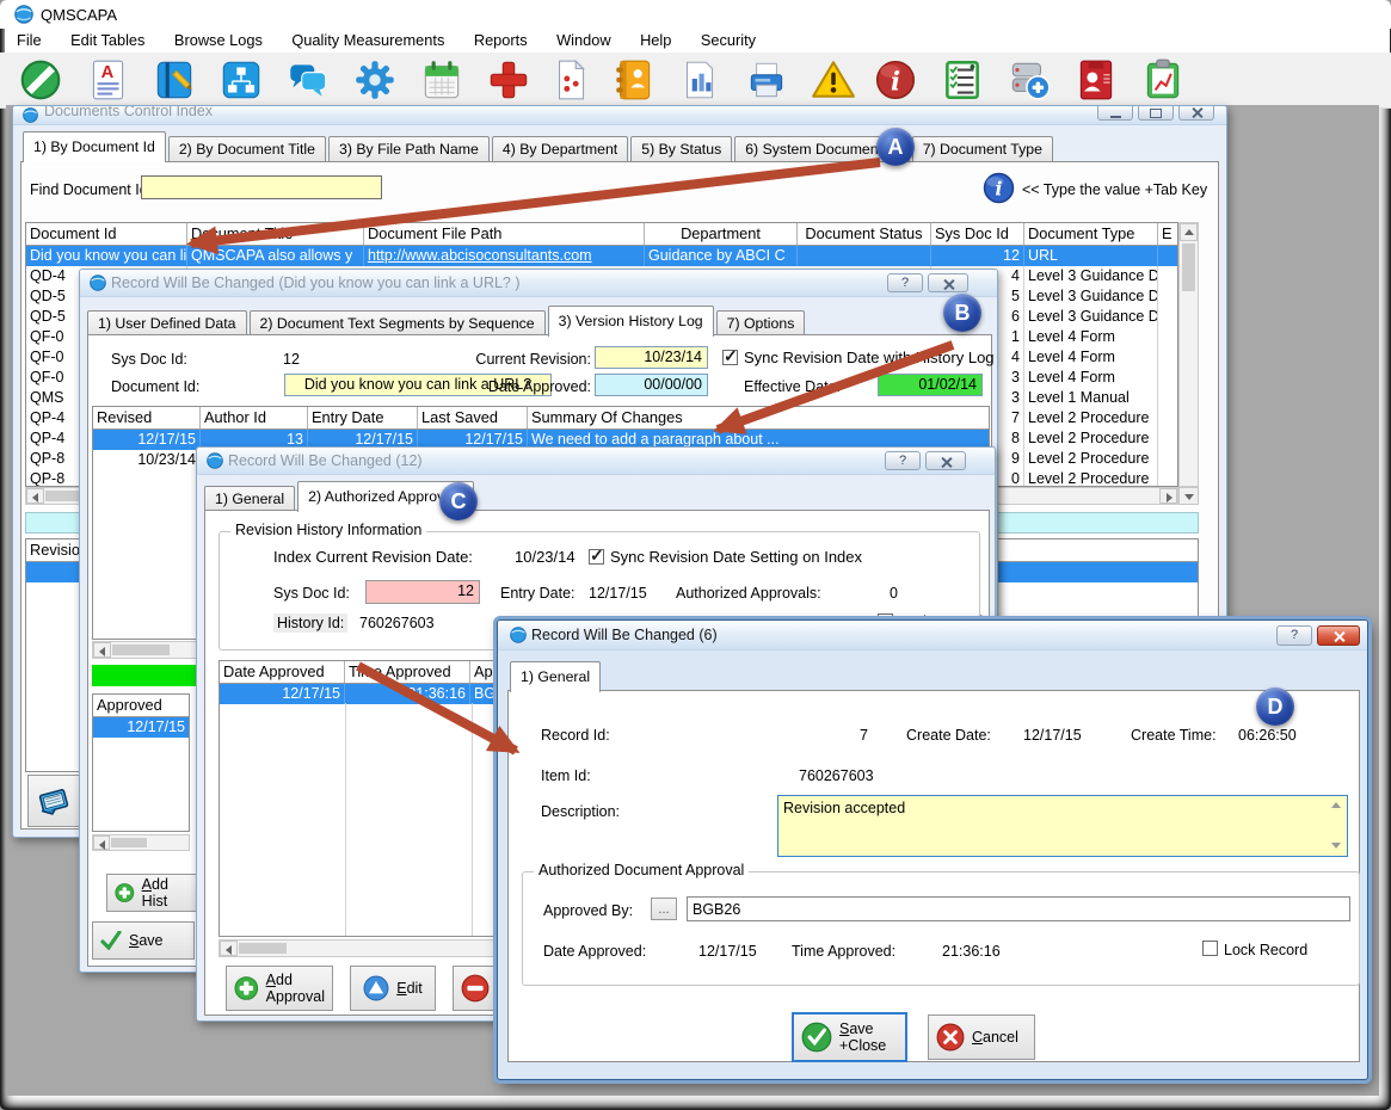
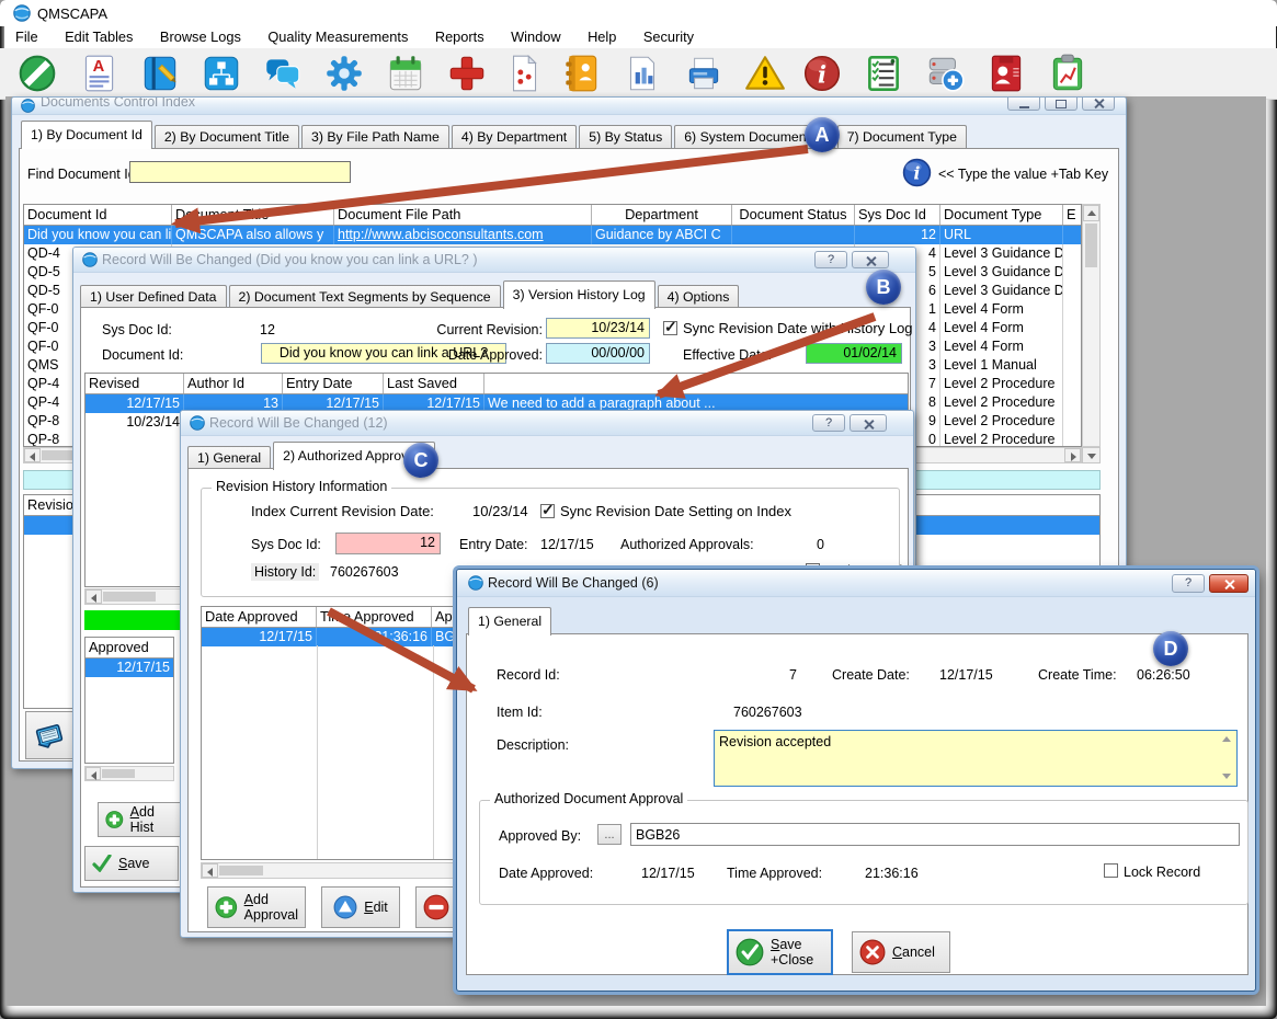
  QMSCAPA
  File Edit Tables Browse Logs Quality Measurements Reports Window Help Security
  A
  i
  Documents Control Index
  1) By Document Id
  2) By Document Title
  3) By File Path Name
  4) By Department
  5) By Status
  6) System Documen
  7) Document Type
  Find Document I
  i
  << Type the value +Tab Key
  Document Id
  Document File Path
  Department
  Document Status
  Sys Doc Id
  Document Type
  E
  Did you know you can li
  QMSCAPA also allows y
  http://www.abcisoconsultants.com
  Guidance by ABCI C
  12
  URL
  QD-4
  4
  Level 3 Guidance D
  QD-5
  5
  Level 3 Guidance D
  QD-5
  6
  Level 3 Guidance D
  QF-0
  1
  Level 4 Form
  QF-0
  4
  Level 4 Form
  QF-0
  3
  Level 4 Form
  QMS
  3
  Level 1 Manual
  QP-4
  7
  Level 2 Procedure
  QP-4
  8
  Level 2 Procedure
  QP-8
  9
  Level 2 Procedure
  QP-8
  0
  Level 2 Procedure
  Revisio
  Record Will Be Changed (Did you know you can link a URL? )
  ?
  1) User Defined Data
  2) Document Text Segments by Sequence
  3) Version History Log
- 7) Options
+ 4) Options
  Sys Doc Id:
  12
  Current Revision:
  10/23/14
  Sync Revision Date witstory Log
  Document Id:
  Did you know you can link a URL?
  Date Approved:
  00/00/00
  Effective Da
  01/02/14
  Revised
  Author Id
  Entry Date
  Last Saved
- Summary Of Changes
  12/17/15
  13
  12/17/15
  12/17/15
  We need to add a paragraph about ...
  10/23/14
  Approved
  12/17/15
  Add Hist
  Save
  Record Will Be Changed (12)
  ?
  1) General
  2) Authorized Appro
  Revision History Information
  Index Current Revision Date:
  10/23/14
  Sync Revision Date Setting on Index
  Sys Doc Id:
  12
  Entry Date:
  12/17/15
  Authorized Approvals:
  0
  History Id:
  760267603
  Date Approved
  T Approved
  12/17/15
  1:36:16
  Add Approval
  Edit
  Record Will Be Changed (6)
  ?
  1) General
  Record Id:
  7
  Create Date:
  12/17/15
  Create Time:
  06:26:50
  Item Id:
  760267603
  Description:
  Revision accepted
  Authorized Document Approval
  Approved By:
  ...
  BGB26
  Date Approved:
  12/17/15
  Time Approved:
  21:36:16
  Lock Record
  Save
  +Close
  Cancel
  A
  B
  C
  D
